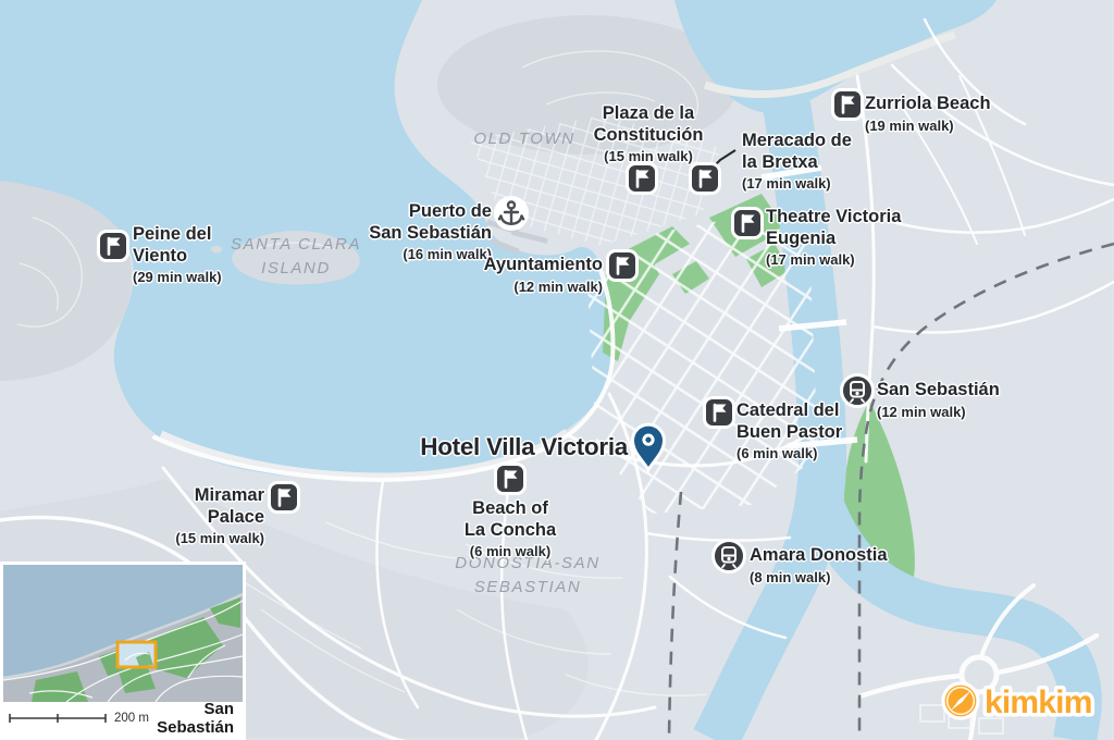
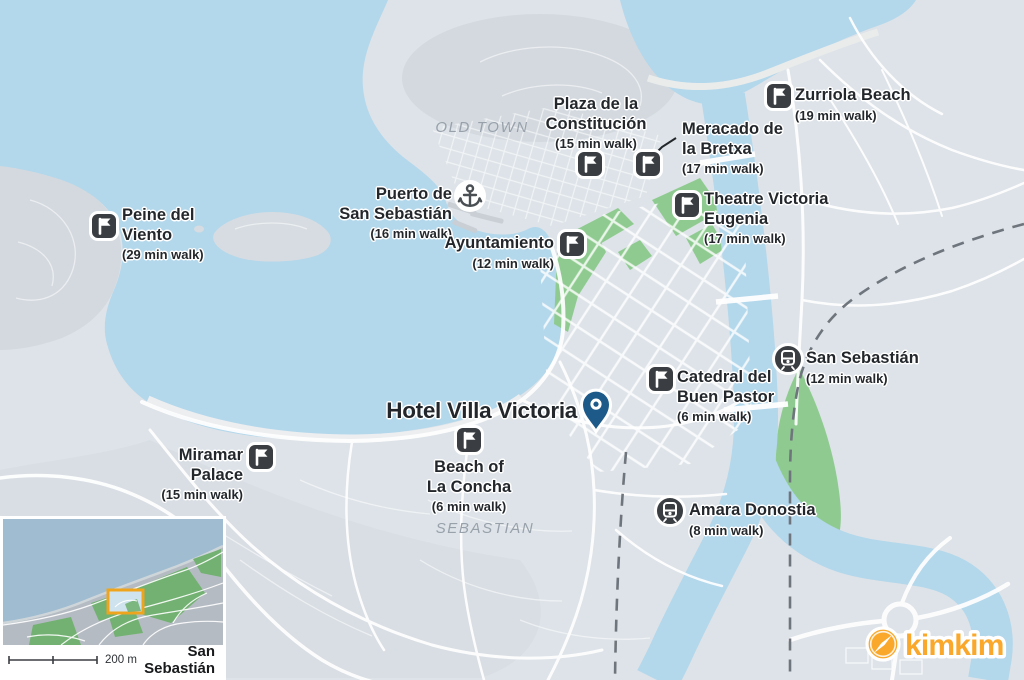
  OLD TOWN
- SANTA CLARA
- ISLAND
- DONOSTIA-SAN
  SEBASTIAN
  Peine del
  Viento
  (29 min walk)
  Puerto de
  San Sebastián
  (16 min walk)
  Plaza de la
  Constitución
  (15 min walk)
  Meracado de
  la Bretxa
  (17 min walk)
  Zurriola Beach
  (19 min walk)
  Theatre Victoria
  Eugenia
  (17 min walk)
  Ayuntamiento
  (12 min walk)
  Catedral del
  Buen Pastor
  (6 min walk)
  San Sebastián
  (12 min walk)
  Hotel Villa Victoria
  Miramar
  Palace
  (15 min walk)
  Beach of
  La Concha
  (6 min walk)
  Amara Donostia
  (8 min walk)
  200 m
  San Sebastián
  kimkim
